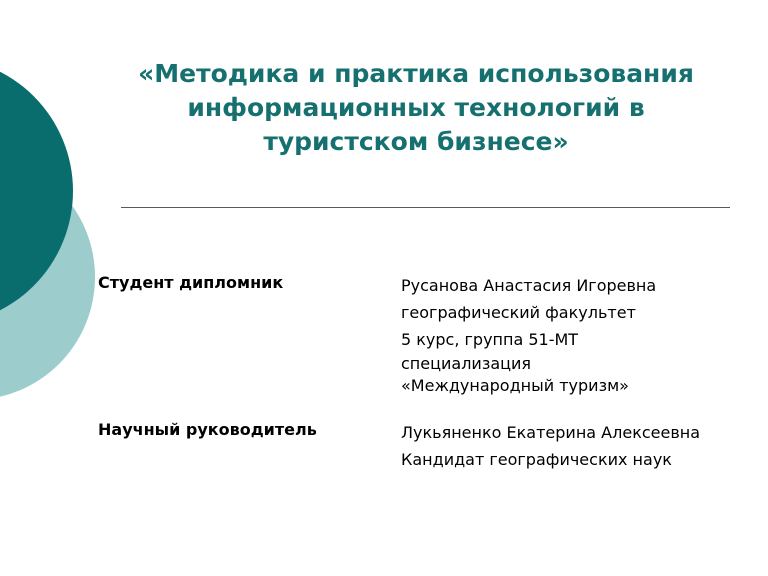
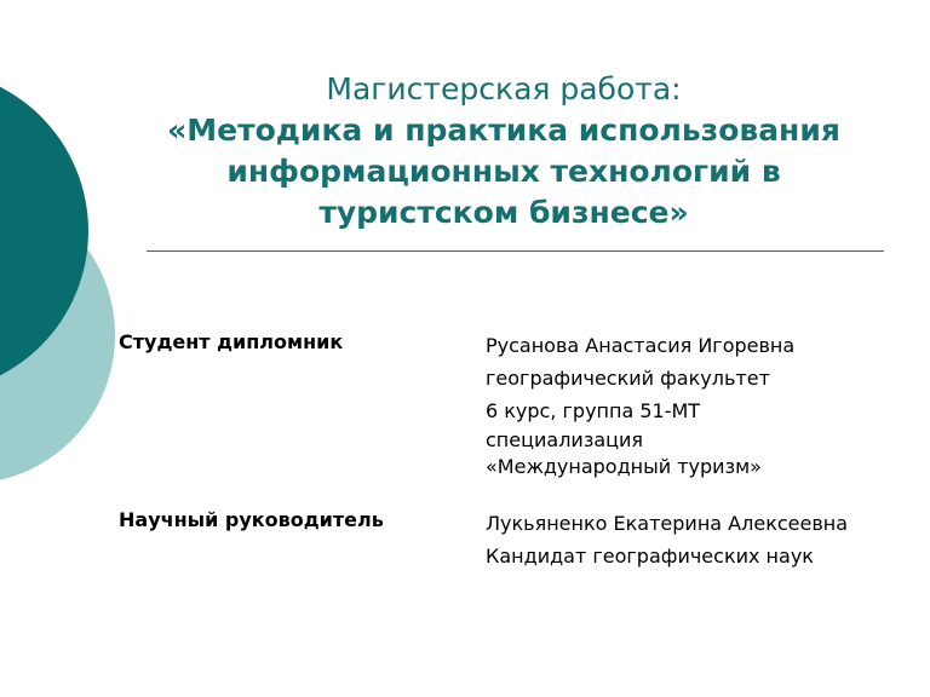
+ Магистерская работа:
  «Методика и практика использования
  информационных технологий в
  туристском бизнесе»
  Студент дипломник
  Русанова Анастасия Игоревна
  географический факультет
- 5 курс, группа 51-МТ
+ 6 курс, группа 51-МТ
  специализация
  «Международный туризм»
  Научный руководитель
  Лукьяненко Екатерина Алексеевна
  Кандидат географических наук
